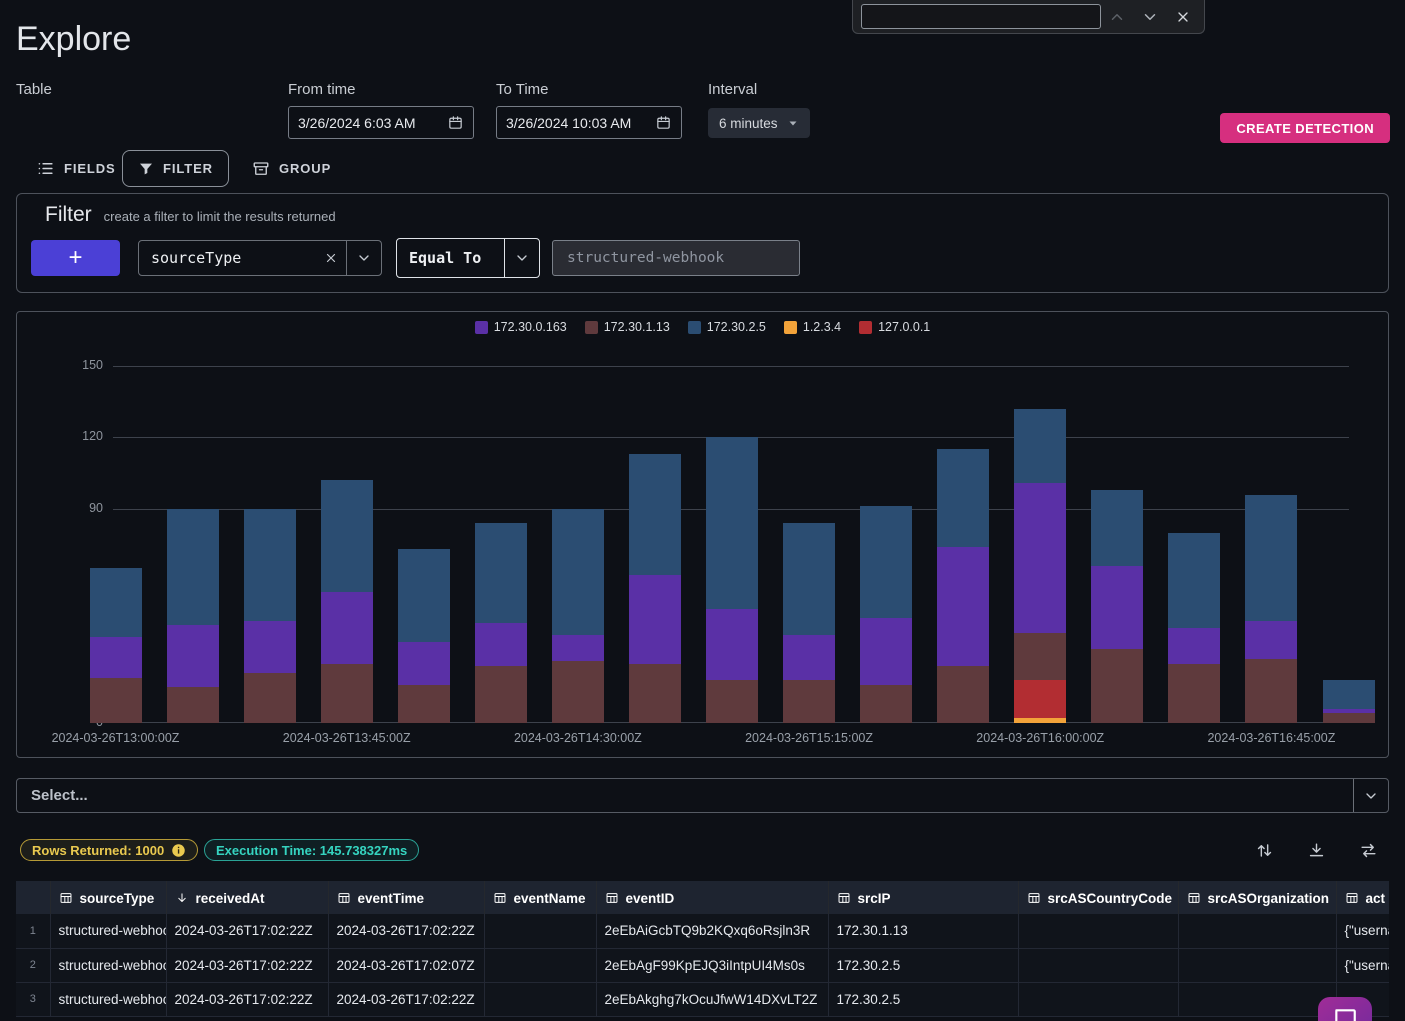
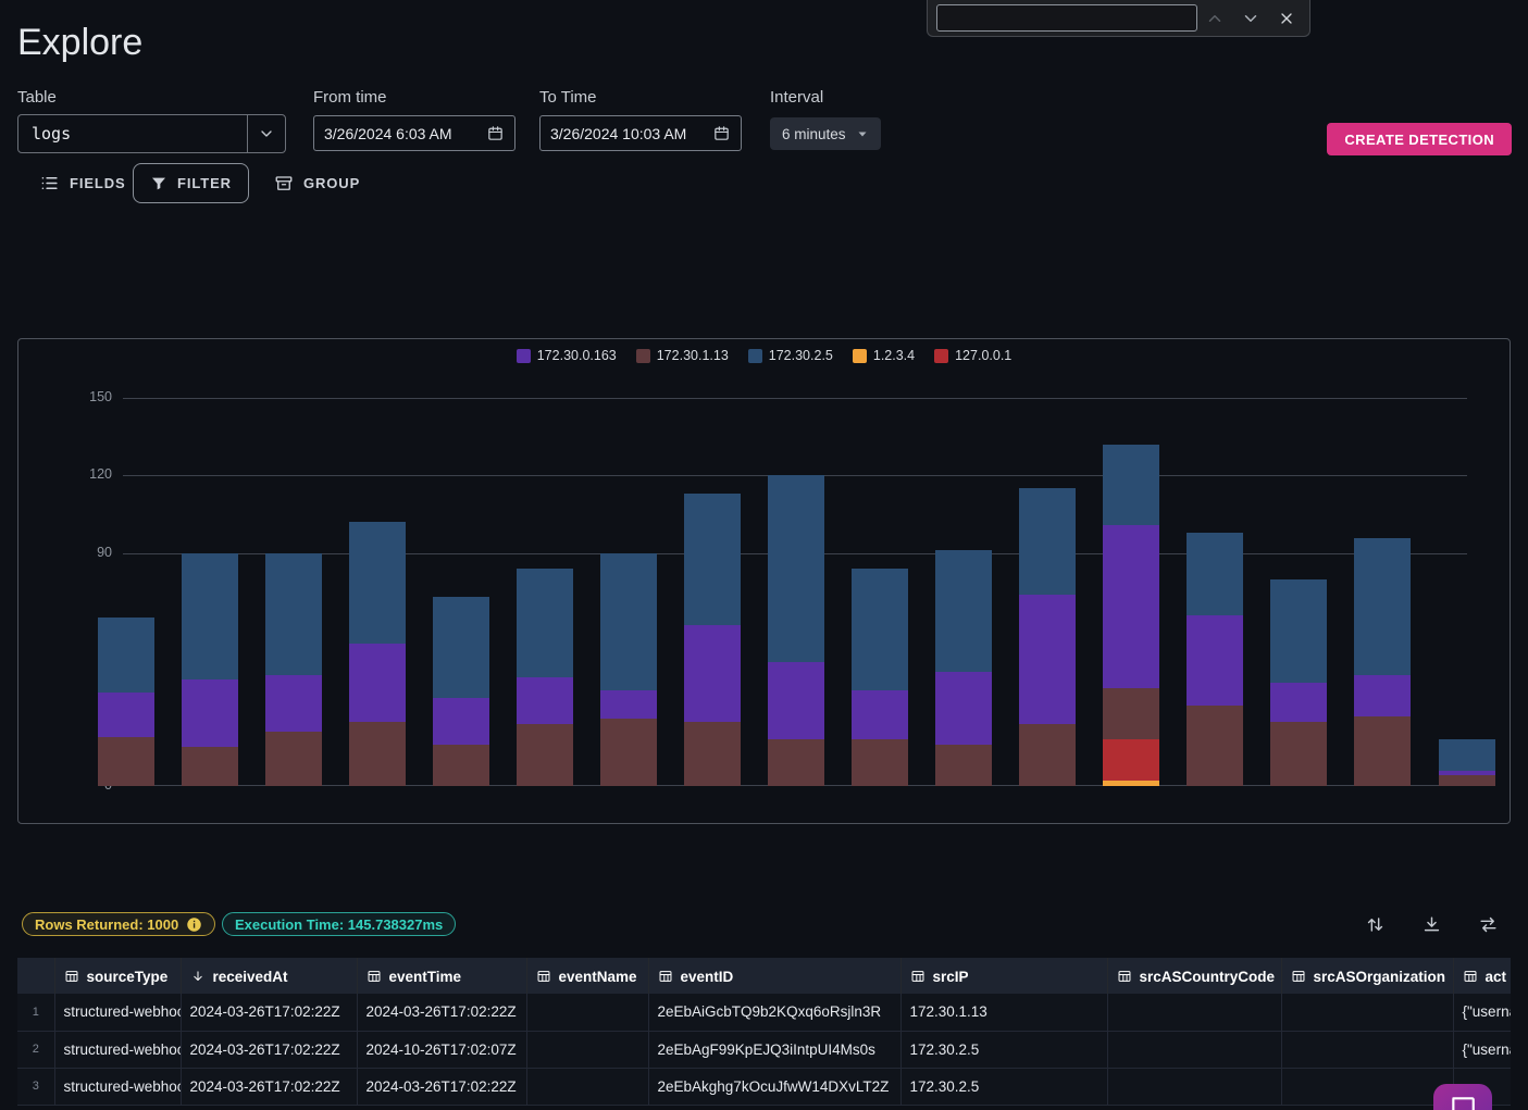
  Explore
  Table
+ logs
  From time
  3/26/2024 6:03 AM
  To Time
  3/26/2024 10:03 AM
  Interval
  6 minutes
  CREATE DETECTION
  FIELDS
  FILTER
  GROUP
- Filter
- create a filter to limit the results returned
- +
- sourceType
- Equal To
- structured-webhook
  172.30.0.163
  172.30.1.13
  172.30.2.5
  1.2.3.4
  127.0.0.1
  90
  120
  150
- 2024-03-26T13:00:00Z
- 2024-03-26T13:45:00Z
- 2024-03-26T14:30:00Z
- 2024-03-26T15:15:00Z
- 2024-03-26T16:00:00Z
- 2024-03-26T16:45:00Z
- Select...
  Rows Returned: 1000
  Execution Time: 145.738327ms
  	sourceType	receivedAt	eventTime	eventName	eventID	srcIP	srcASCountryCode	srcASOrganization	act
  1	structured-webho	2024-03-26T17:02:22Z	2024-03-26T17:02:22Z		2eEbAiGcbTQ9b2KQxq6oRsjln3R	172.30.1.13			{"usern
- 2	structured-webho	2024-03-26T17:02:22Z	2024-03-26T17:02:07Z		2eEbAgF99KpEJQ3iIntpUI4Ms0s	172.30.2.5			{"usern
+ 2	structured-webho	2024-03-26T17:02:22Z	2024-10-26T17:02:07Z		2eEbAgF99KpEJQ3iIntpUI4Ms0s	172.30.2.5			{"usern
  3	structured-webho	2024-03-26T17:02:22Z	2024-03-26T17:02:22Z		2eEbAkghg7kOcuJfwW14DXvLT2Z	172.30.2.5
